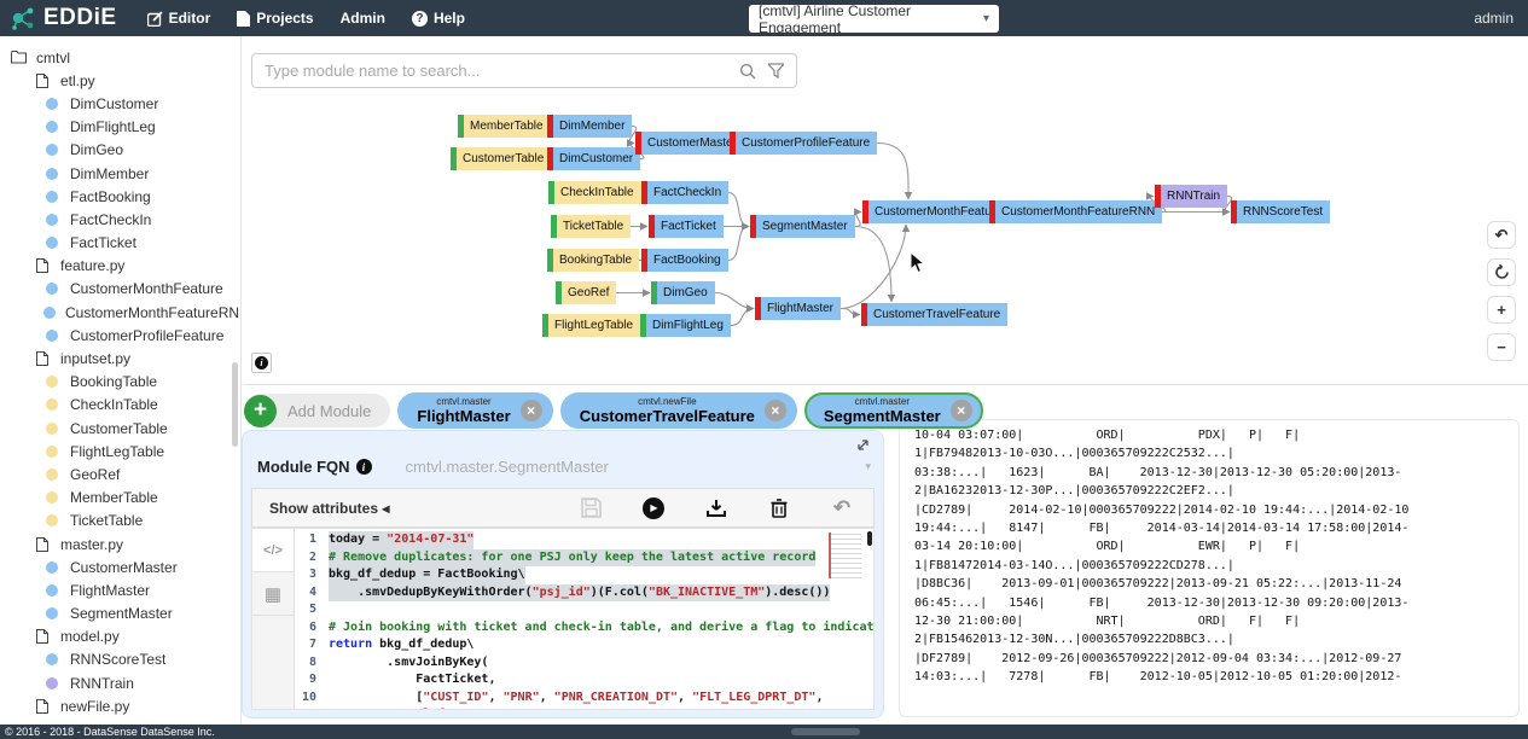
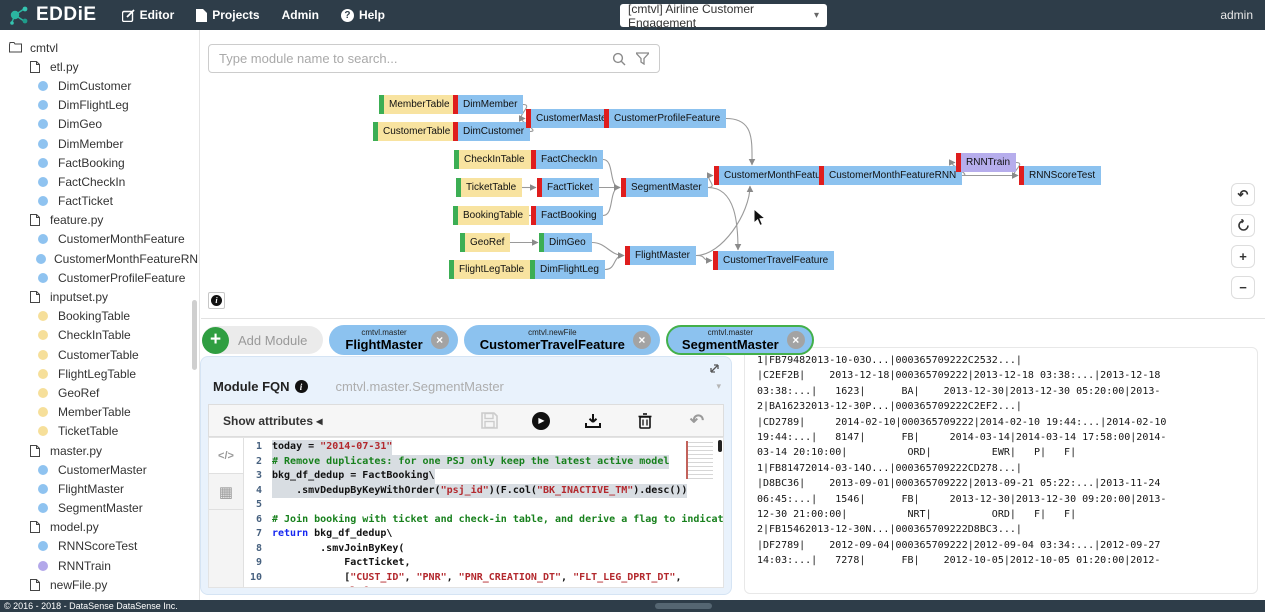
  EDDiE
  Editor
  Projects
  Admin
  ?
  Help
  [cmtvl] Airline Customer Engagement
  ▾
  admin
  cmtvl
  etl.py
  DimCustomer
  DimFlightLeg
  DimGeo
  DimMember
  FactBooking
  FactCheckIn
  FactTicket
  feature.py
  CustomerMonthFeature
  CustomerMonthFeatureRN
  CustomerProfileFeature
  inputset.py
  BookingTable
  CheckInTable
  CustomerTable
  FlightLegTable
  GeoRef
  MemberTable
  TicketTable
  master.py
  CustomerMaster
  FlightMaster
  SegmentMaster
  model.py
  RNNScoreTest
  RNNTrain
  newFile.py
  Type module name to search...
  i
  ↶
  +
  −
  MemberTable
  DimMember
  CustomerTable
  DimCustomer
  CustomerMast
  CustomerProfileFeature
  CheckInTable
  FactCheckIn
  TicketTable
  FactTicket
  SegmentMaster
  BookingTable
  FactBooking
  GeoRef
  DimGeo
  FlightLegTable
  DimFlightLeg
  FlightMaster
  CustomerMonthFeatu
  CustomerMonthFeatureRNN
  RNNTrain
  RNNScoreTest
  CustomerTravelFeature
  +
  Add Module
  cmtvl.master
  FlightMaster
  ×
  cmtvl.newFile
  CustomerTravelFeature
  ×
  cmtvl.master
  SegmentMaster
  ×
  Module FQN
  i
  cmtvl.master.SegmentMaster
  ▾
  Show attributes ◂
  ▶
  ↶
  </>
  ▦
  1
  today = "2014-07-31"
  2
- # Remove duplicates: for one PSJ only keep the latest active record
+ # Remove duplicates: for one PSJ only keep the latest active model
  3
  bkg_df_dedup = FactBooking\
  4
  .smvDedupByKeyWithOrder("psj_id")(F.col("BK_INACTIVE_TM").desc())
  5
  6
  # Join booking with ticket and check-in table, and derive a flag to indicat
  7
  return bkg_df_dedup\
  8
  .smvJoinByKey(
  9
  FactTicket,
  10
  ["CUST_ID", "PNR", "PNR_CREATION_DT", "FLT_LEG_DPRT_DT",
- 10-04 03:07:00| ORD| PDX| P| F|
  1|FB79482013-10-03O...|000365709222C2532...|
+ |C2EF2B| 2013-12-18|000365709222|2013-12-18 03:38:...|2013-12-18
  03:38:...| 1623| BA| 2013-12-30|2013-12-30 05:20:00|2013-
  2|BA16232013-12-30P...|000365709222C2EF2...|
  |CD2789| 2014-02-10|000365709222|2014-02-10 19:44:...|2014-02-10
  19:44:...| 8147| FB| 2014-03-14|2014-03-14 17:58:00|2014-
  03-14 20:10:00| ORD| EWR| P| F|
  1|FB81472014-03-14O...|000365709222CD278...|
  |D8BC36| 2013-09-01|000365709222|2013-09-21 05:22:...|2013-11-24
  06:45:...| 1546| FB| 2013-12-30|2013-12-30 09:20:00|2013-
  12-30 21:00:00| NRT| ORD| F| F|
  2|FB15462013-12-30N...|000365709222D8BC3...|
- |DF2789| 2012-09-26|000365709222|2012-09-04 03:34:...|2012-09-27
+ |DF2789| 2012-09-04|000365709222|2012-09-04 03:34:...|2012-09-27
  14:03:...| 7278| FB| 2012-10-05|2012-10-05 01:20:00|2012-
  © 2016 - 2018 - DataSense DataSense Inc.
